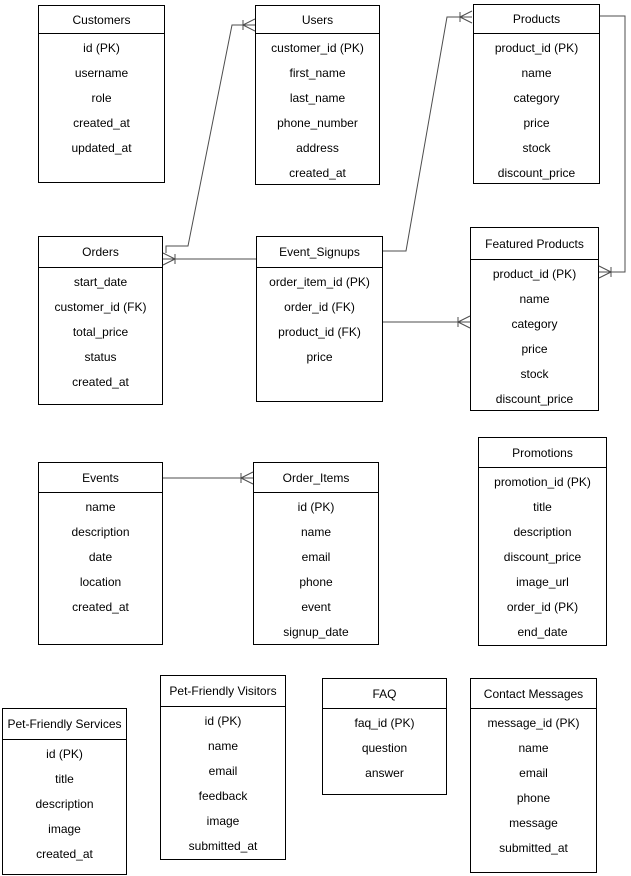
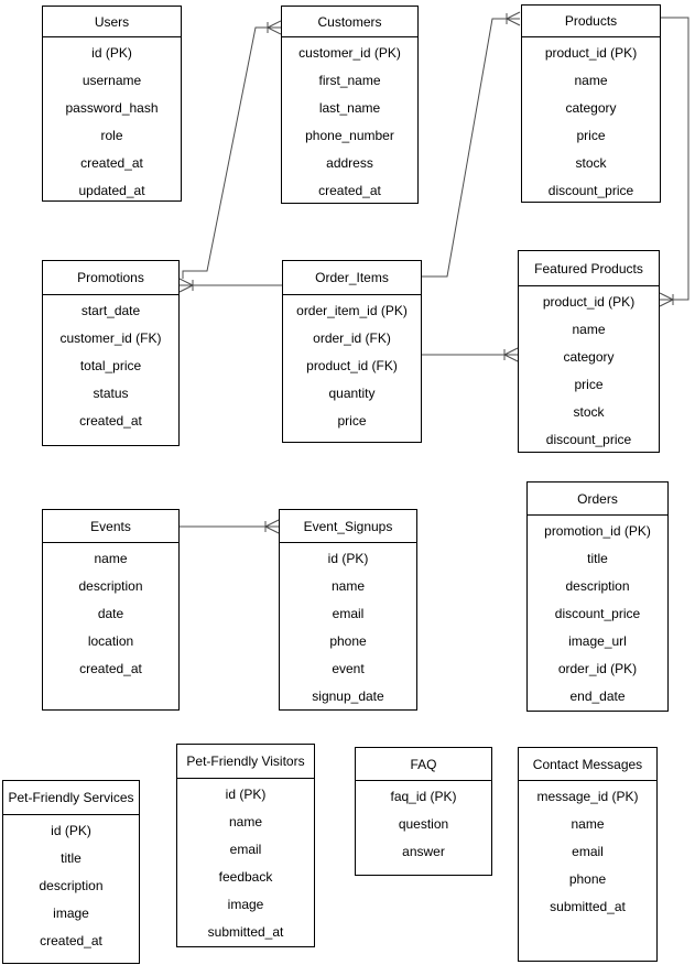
- Customers
+ Users
  id (PK)
  username
+ password_hash
  role
  created_at
  updated_at
- Users
+ Customers
  customer_id (PK)
  first_name
  last_name
  phone_number
  address
  created_at
  Products
  product_id (PK)
  name
  category
  price
  stock
  discount_price
- Orders
+ Promotions
  start_date
  customer_id (FK)
  total_price
  status
  created_at
- Event_Signups
+ Order_Items
  order_item_id (PK)
  order_id (FK)
  product_id (FK)
+ quantity
  price
  Featured Products
  product_id (PK)
  name
  category
  price
  stock
  discount_price
  Events
  name
  description
  date
  location
  created_at
- Order_Items
+ Event_Signups
  id (PK)
  name
  email
  phone
  event
  signup_date
- Promotions
+ Orders
  promotion_id (PK)
  title
  description
  discount_price
  image_url
  order_id (PK)
  end_date
  Pet-Friendly Services
  id (PK)
  title
  description
  image
  created_at
  Pet-Friendly Visitors
  id (PK)
  name
  email
  feedback
  image
  submitted_at
  FAQ
  faq_id (PK)
  question
  answer
  Contact Messages
  message_id (PK)
  name
  email
  phone
- message
  submitted_at
